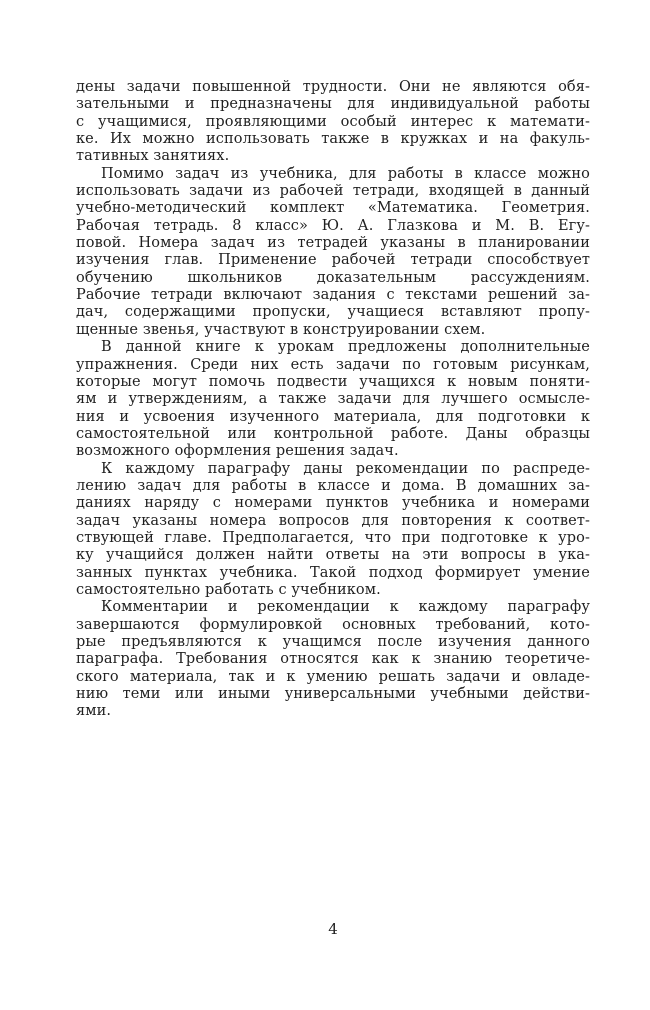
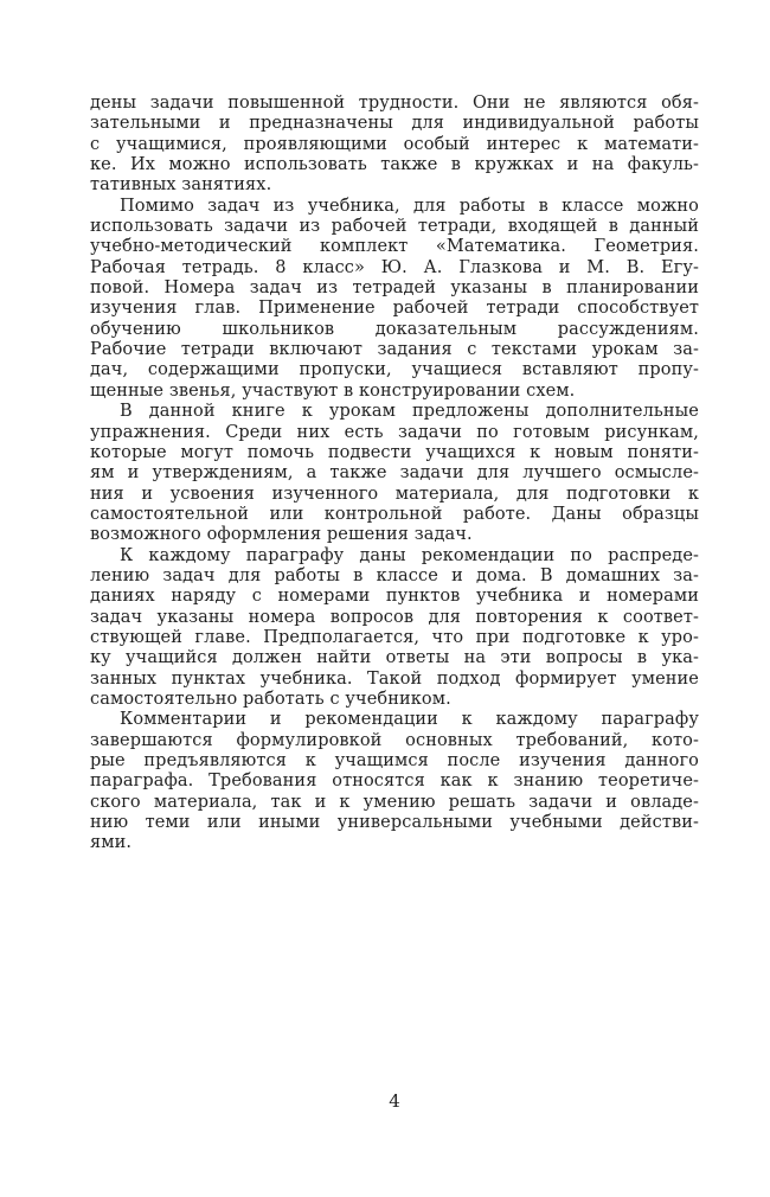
  дены задачи повышенной трудности. Они не являются обя-
  зательными и предназначены для индивидуальной работы
  с учащимися, проявляющими особый интерес к математи-
  ке. Их можно использовать также в кружках и на факуль-
  тативных занятиях.
  Помимо задач из учебника, для работы в классе можно
  использовать задачи из рабочей тетради, входящей в данный
  учебно-методический комплект «Математика. Геометрия.
  Рабочая тетрадь. 8 класс» Ю. А. Глазкова и М. В. Егу-
  повой. Номера задач из тетрадей указаны в планировании
  изучения глав. Применение рабочей тетради способствует
  обучению школьников доказательным рассуждениям.
- Рабочие тетради включают задания с текстами решений за-
+ Рабочие тетради включают задания с текстами урокам за-
  дач, содержащими пропуски, учащиеся вставляют пропу-
  щенные звенья, участвуют в конструировании схем.
  В данной книге к урокам предложены дополнительные
  упражнения. Среди них есть задачи по готовым рисункам,
  которые могут помочь подвести учащихся к новым поняти-
  ям и утверждениям, а также задачи для лучшего осмысле-
  ния и усвоения изученного материала, для подготовки к
  самостоятельной или контрольной работе. Даны образцы
  возможного оформления решения задач.
  К каждому параграфу даны рекомендации по распреде-
  лению задач для работы в классе и дома. В домашних за-
  даниях наряду с номерами пунктов учебника и номерами
  задач указаны номера вопросов для повторения к соответ-
  ствующей главе. Предполагается, что при подготовке к уро-
  ку учащийся должен найти ответы на эти вопросы в ука-
  занных пунктах учебника. Такой подход формирует умение
  самостоятельно работать с учебником.
  Комментарии и рекомендации к каждому параграфу
  завершаются формулировкой основных требований, кото-
  рые предъявляются к учащимся после изучения данного
  параграфа. Требования относятся как к знанию теоретиче-
  ского материала, так и к умению решать задачи и овладе-
  нию теми или иными универсальными учебными действи-
  ями.
  4
